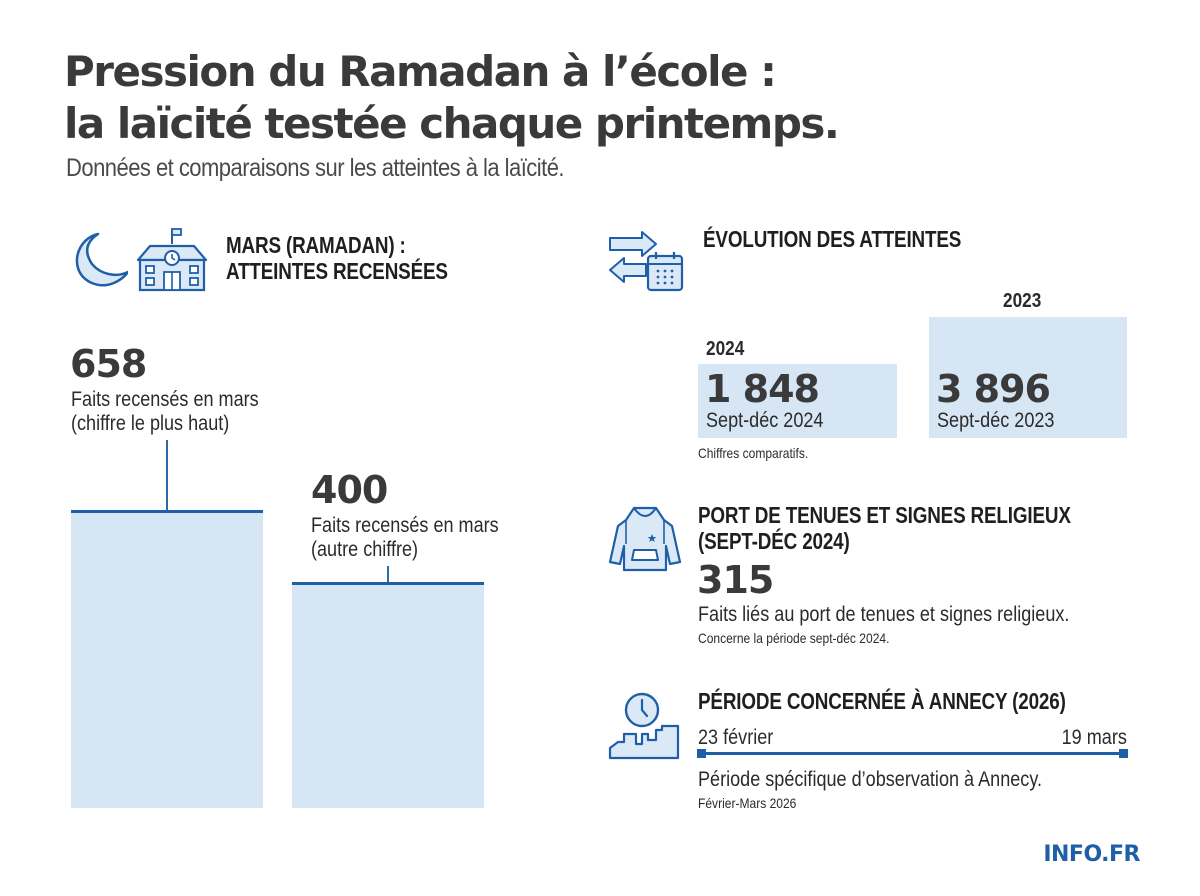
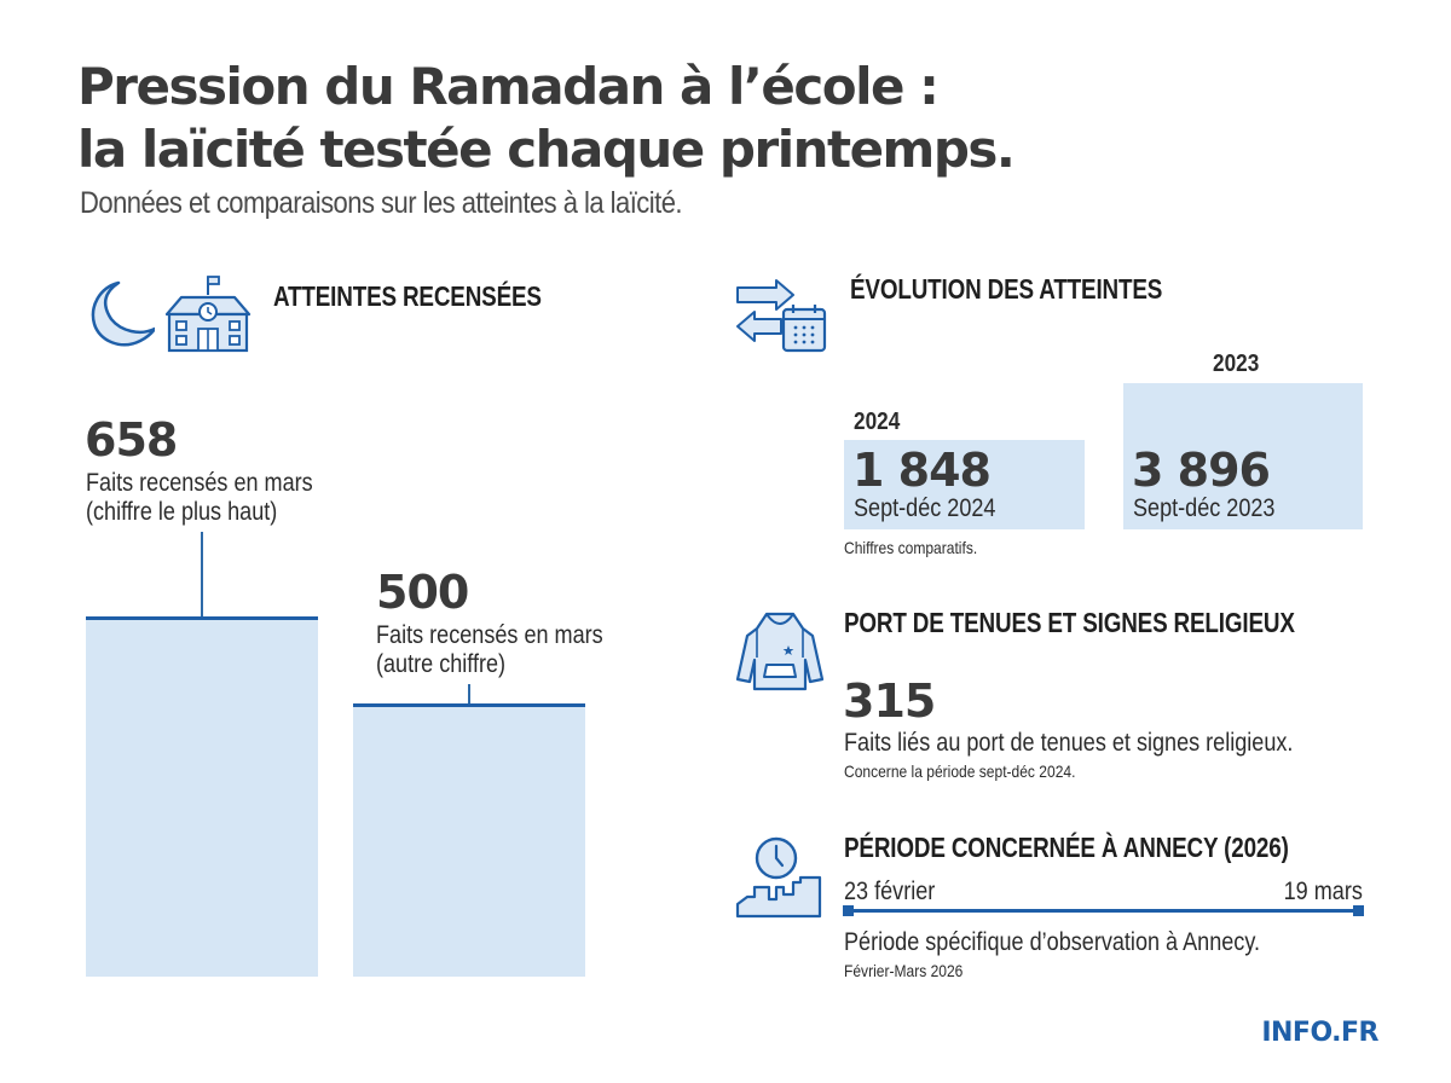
  Pression du Ramadan à l’école :
  la laïcité testée chaque printemps.
  Données et comparaisons sur les atteintes à la laïcité.
- MARS (RAMADAN) :
  ATTEINTES RECENSÉES
  658
  Faits recensés en mars
  (chiffre le plus haut)
- 400
+ 500
  Faits recensés en mars
  (autre chiffre)
  ÉVOLUTION DES ATTEINTES
  2024
  1 848
  Sept-déc 2024
  Chiffres comparatifs.
  2023
  3 896
  Sept-déc 2023
  PORT DE TENUES ET SIGNES RELIGIEUX
- (SEPT-DÉC 2024)
  315
  Faits liés au port de tenues et signes religieux.
  Concerne la période sept-déc 2024.
  PÉRIODE CONCERNÉE À ANNECY (2026)
  23 février
  19 mars
  Période spécifique d’observation à Annecy.
  Février-Mars 2026
  INFO.FR
